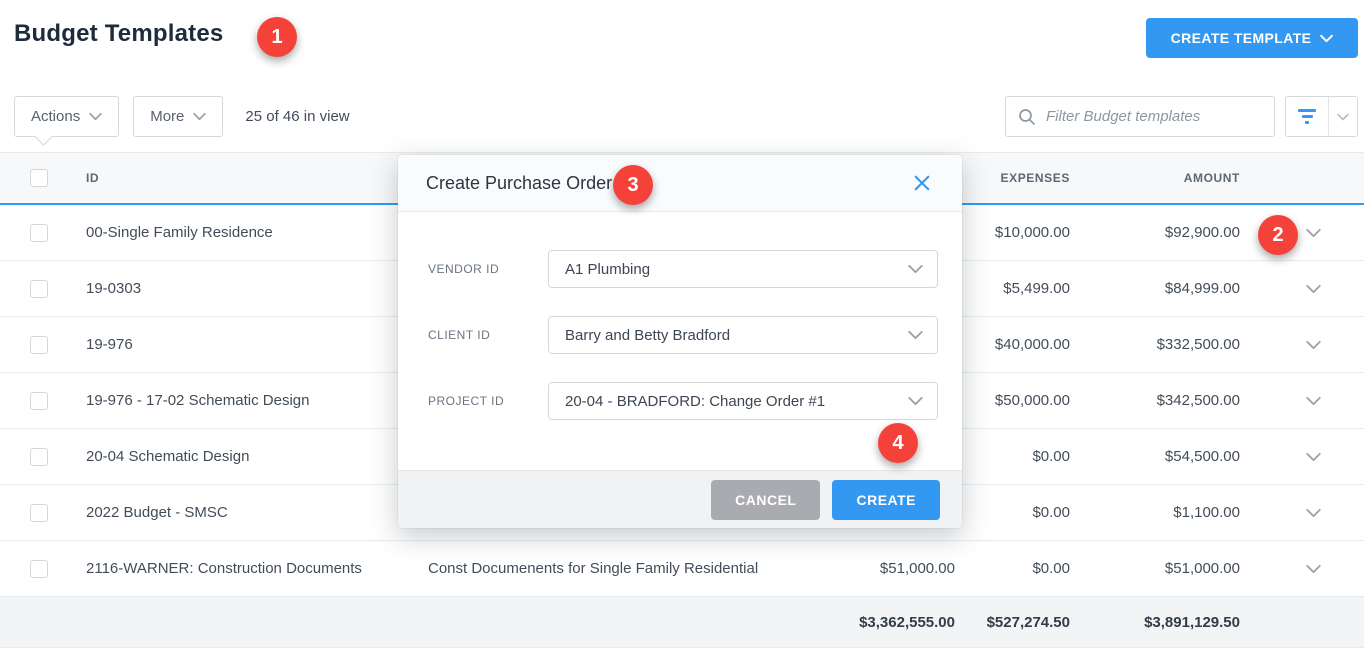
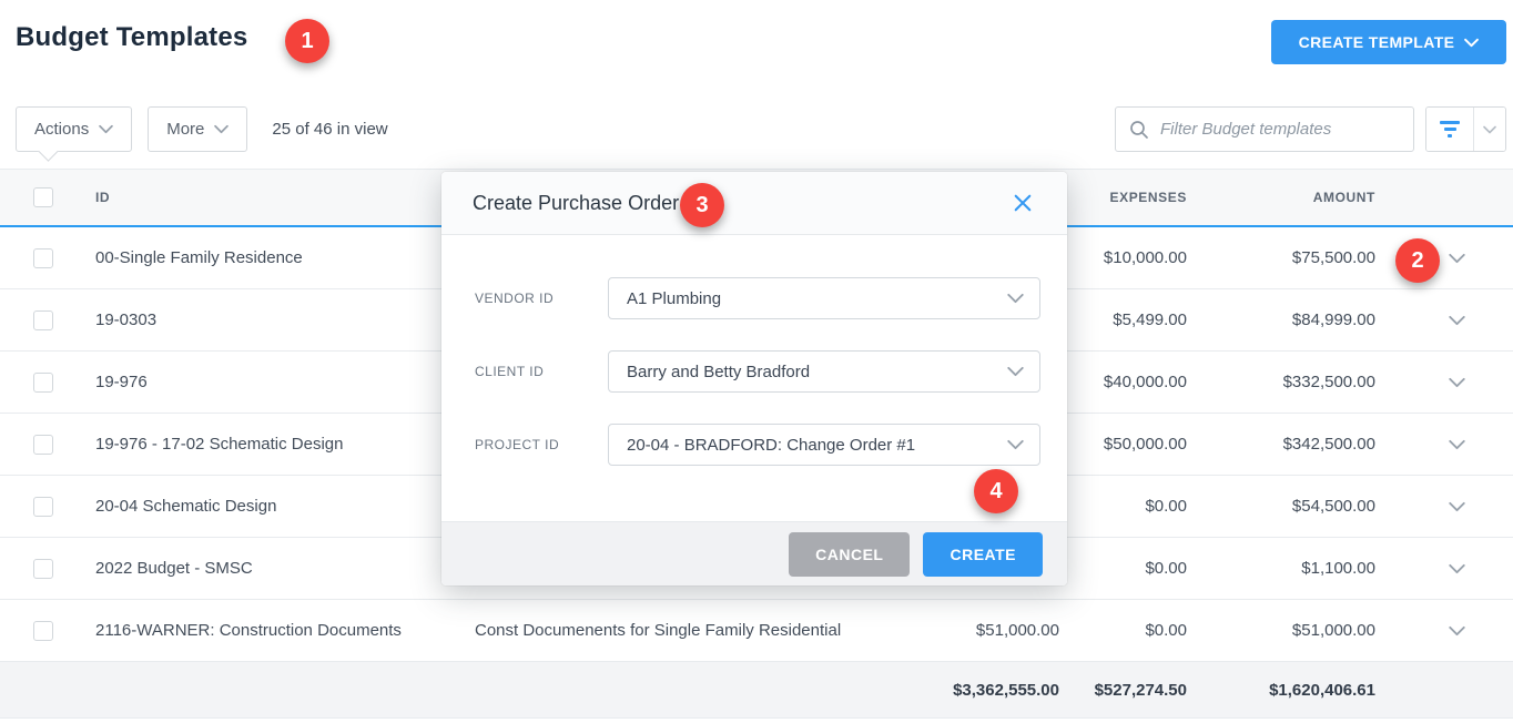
  Budget Templates
  CREATE TEMPLATE
  Actions
  More
  25 of 46 in view
  Filter Budget templates
  ID
  EXPENSES
  AMOUNT
  00-Single Family Residence
  $10,000.00
- $92,900.00
+ $75,500.00
  19-0303
  $5,499.00
  $84,999.00
  19-976
  $40,000.00
  $332,500.00
  19-976 - 17-02 Schematic Design
  $50,000.00
  $342,500.00
  20-04 Schematic Design
  $0.00
  $54,500.00
  2022 Budget - SMSC
  $0.00
  $1,100.00
  2116-WARNER: Construction Documents
  Const Documenents for Single Family Residential
  $51,000.00
  $0.00
  $51,000.00
  $3,362,555.00
  $527,274.50
- $3,891,129.50
+ $1,620,406.61
  Create Purchase Order
  VENDOR ID
  A1 Plumbing
  CLIENT ID
  Barry and Betty Bradford
  PROJECT ID
  20-04 - BRADFORD: Change Order #1
  CANCEL
  CREATE
  1
  2
  3
  4
